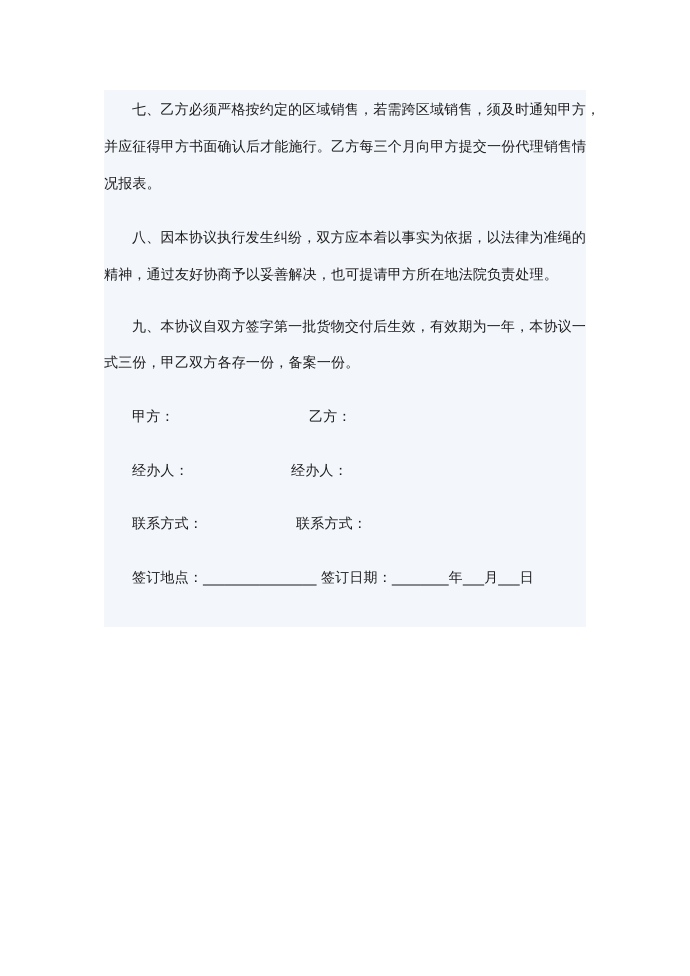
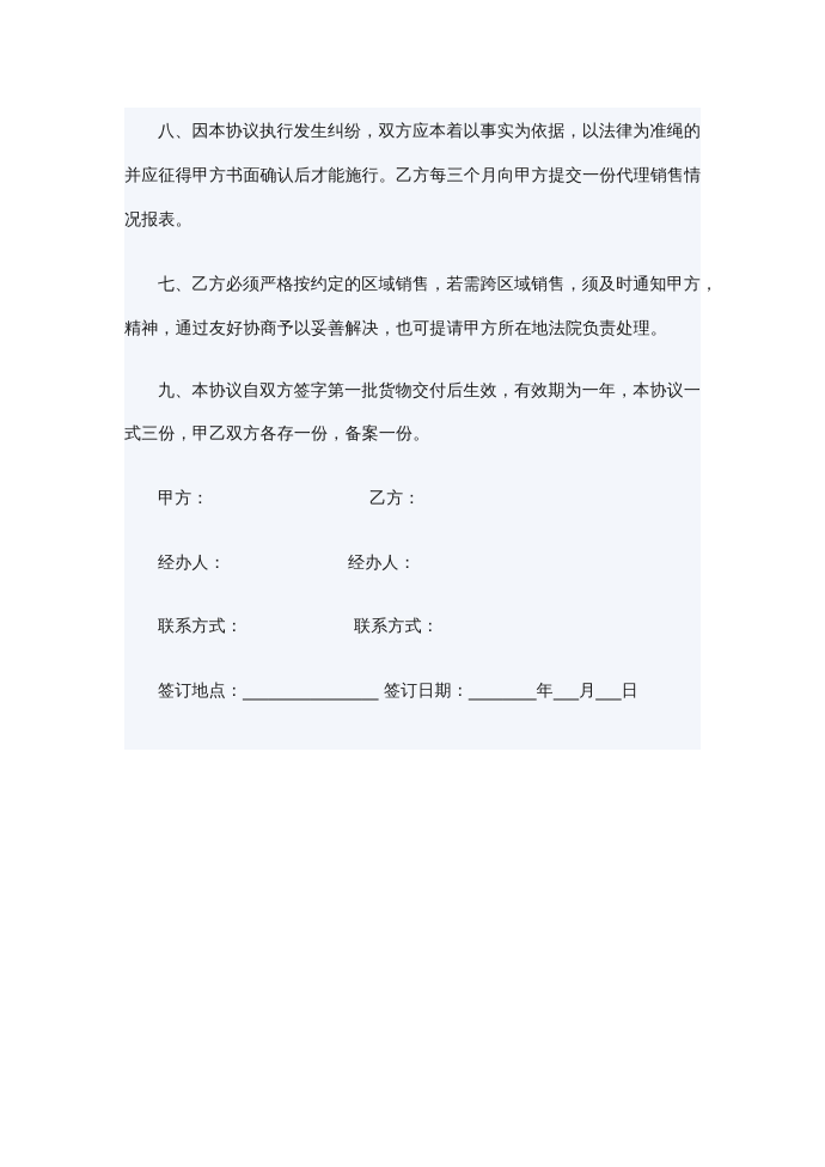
- 七、乙方必须严格按约定的区域销售，若需跨区域销售，须及时通知甲方，
+ 八、因本协议执行发生纠纷，双方应本着以事实为依据，以法律为准绳的
  并应征得甲方书面确认后才能施行。乙方每三个月向甲方提交一份代理销售情
  况报表。
- 八、因本协议执行发生纠纷，双方应本着以事实为依据，以法律为准绳的
+ 七、乙方必须严格按约定的区域销售，若需跨区域销售，须及时通知甲方，
  精神，通过友好协商予以妥善解决，也可提请甲方所在地法院负责处理。
  九、本协议自双方签字第一批货物交付后生效，有效期为一年，本协议一
  式三份，甲乙双方各存一份，备案一份。
  甲方：
  乙方：
  经办人：
  经办人：
  联系方式：
  联系方式：
  签订地点：________________ 签订日期：________年___月___日
